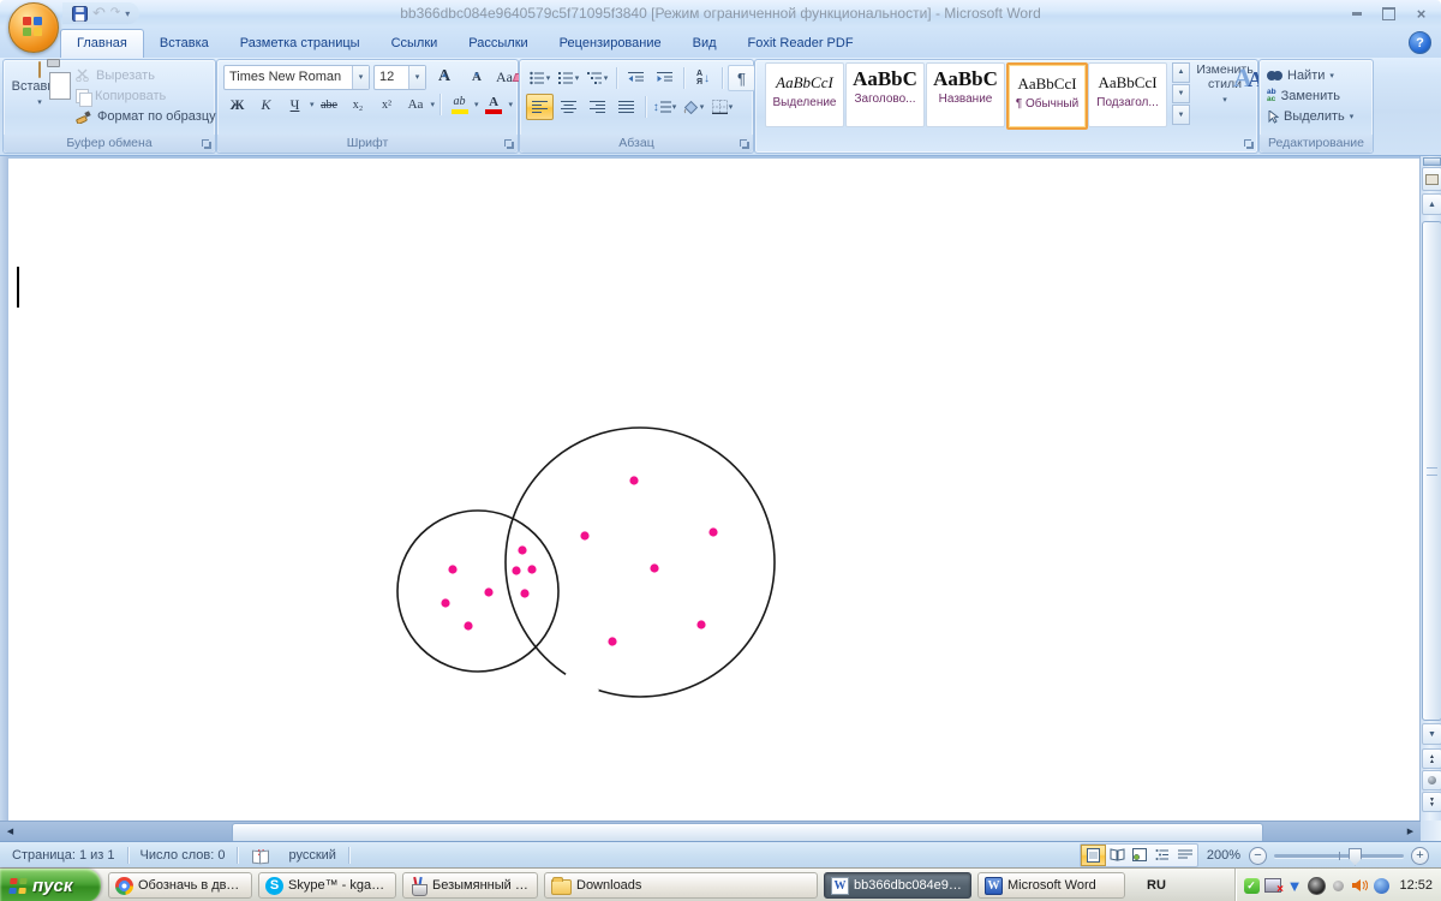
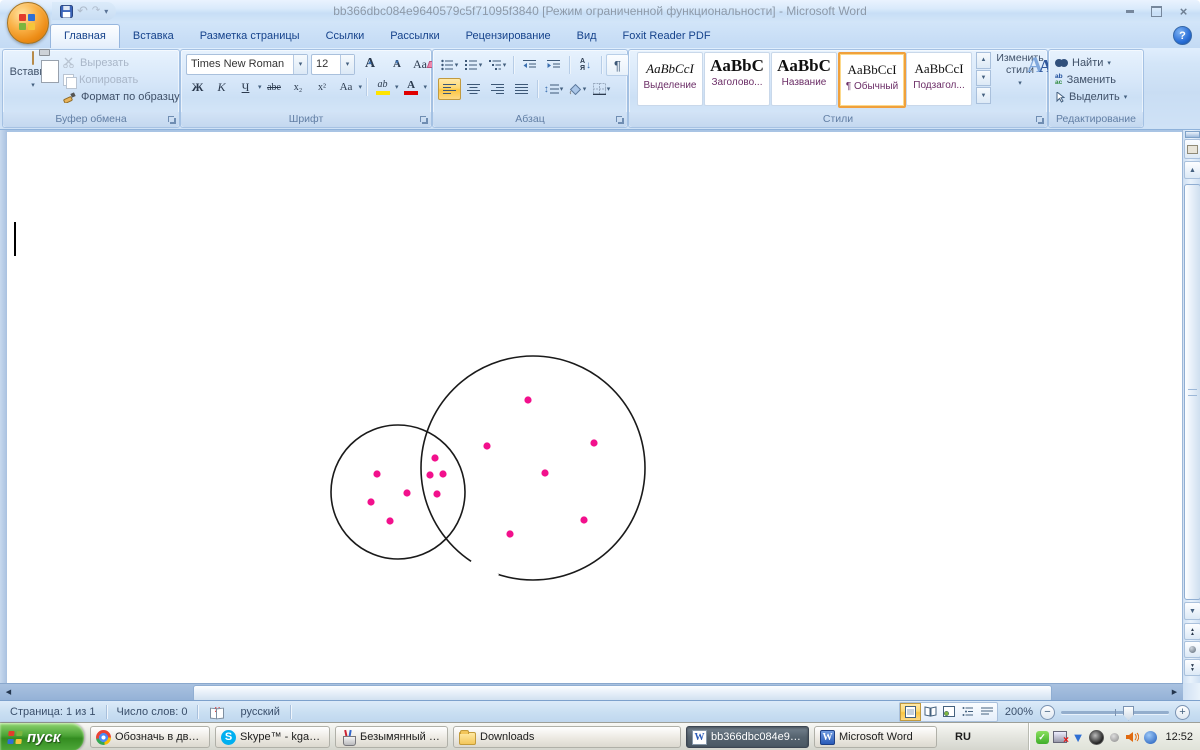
  ↶
  ↷
  ▾
  bb366dbc084e9640579c5f71095f3840 [Режим ограниченной функциональности] - Microsoft Word
  ×
  Главная
  Вставка
  Разметка страницы
  Ссылки
  Рассылки
  Рецензирование
  Вид
  Foxit Reader PDF
  ?
  Вырезать
  Копировать
  Формат по образцу
  Буфер обмена
  Times New Roman
  12
  A
  A
  Aa
  Ж
  К
  Ч
  abe
  x₂
  x²
  Aa
  ab
  А
  Шрифт
  ↓
  ¶
  ↕
  Абзац
  AaBbCcI
  Выделение
  AaBbC
  Заголово...
  AaBbC
  Название
  AaBbCcI
  ¶ Обычный
  AaBbCcI
  Подзагол...
  A
  A
  Изменить стили
+ Стили
  Найти
  Заменить
  Выделить
  Редактирование
  Страница: 1 из 1
  Число слов: 0
  русский
  200%
  −
  +
  пуск
  Обозначь в двух
  S
  Безымянный - P
  Downloads
  W
  bb366dbc084e964
  W
  Microsoft Word
  RU
  ✓
  ×
  ▼
  12:52
